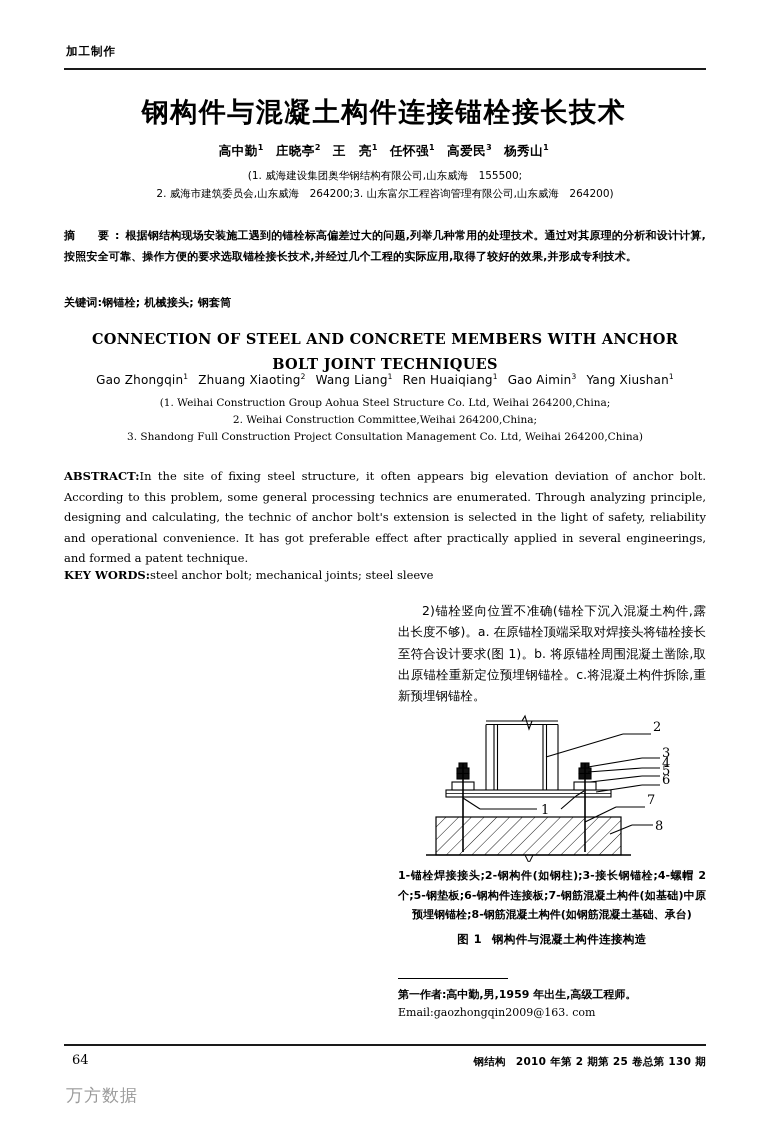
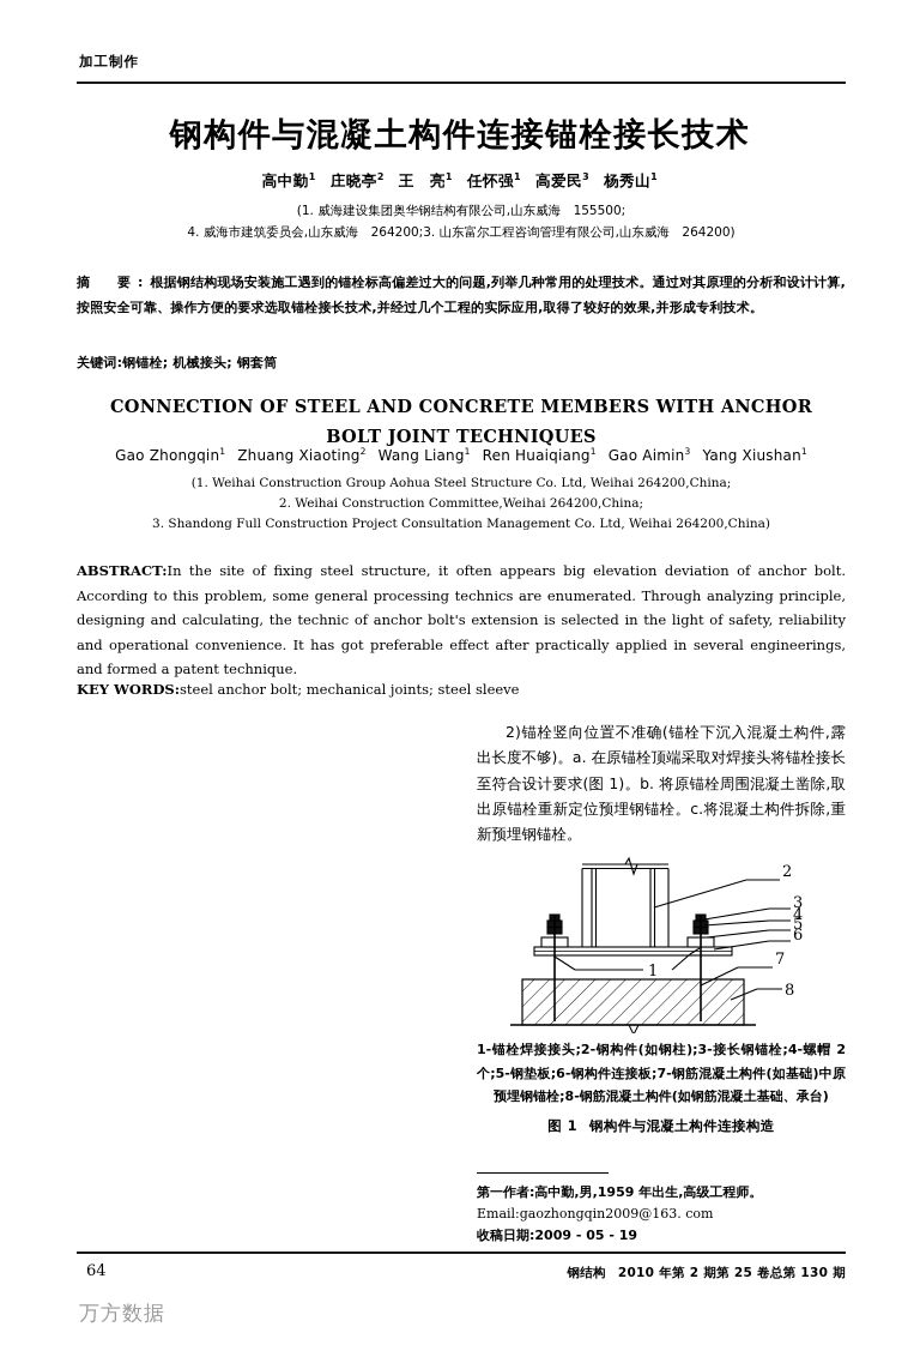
  加工制作
  钢构件与混凝土构件连接锚栓接长技术
  高中勤1 庄晓亭2 王 亮1 任怀强1 高爱民3 杨秀山1
  (1. 威海建设集团奥华钢结构有限公司,山东威海 155500;
- 2. 威海市建筑委员会,山东威海 264200;3. 山东富尔工程咨询管理有限公司,山东威海 264200)
+ 4. 威海市建筑委员会,山东威海 264200;3. 山东富尔工程咨询管理有限公司,山东威海 264200)
  摘 要:根据钢结构现场安装施工遇到的锚栓标高偏差过大的问题,列举几种常用的处理技术。通过对其原理的分析和设计计算,按照安全可靠、操作方便的要求选取锚栓接长技术,并经过几个工程的实际应用,取得了较好的效果,并形成专利技术。
  关键词:钢锚栓; 机械接头; 钢套筒
  CONNECTION OF STEEL AND CONCRETE MEMBERS WITH ANCHOR BOLT JOINT TECHNIQUES
  Gao Zhongqin1 Zhuang Xiaoting2 Wang Liang1 Ren Huaiqiang1 Gao Aimin3 Yang Xiushan1
  (1. Weihai Construction Group Aohua Steel Structure Co. Ltd, Weihai 264200,China;
  2. Weihai Construction Committee,Weihai 264200,China;
  3. Shandong Full Construction Project Consultation Management Co. Ltd, Weihai 264200,China)
  ABSTRACT:In the site of fixing steel structure, it often appears big elevation deviation of anchor bolt. According to this problem, some general processing technics are enumerated. Through analyzing principle, designing and calculating, the technic of anchor bolt's extension is selected in the light of safety, reliability and operational convenience. It has got preferable effect after practically applied in several engineerings, and formed a patent technique.
  KEY WORDS:steel anchor bolt; mechanical joints; steel sleeve
  2)锚栓竖向位置不准确(锚栓下沉入混凝土构件,露出长度不够)。a. 在原锚栓顶端采取对焊接头将锚栓接长至符合设计要求(图 1)。b. 将原锚栓周围混凝土凿除,取出原锚栓重新定位预埋钢锚栓。c.将混凝土构件拆除,重新预埋钢锚栓。
  2
  3
  4
  5
  6
  1
  7
  8
  1-锚栓焊接接头;2-钢构件(如钢柱);3-接长钢锚栓;4-螺帽 2 个;5-钢垫板;6-钢构件连接板;7-钢筋混凝土构件(如基础)中原预埋钢锚栓;8-钢筋混凝土构件(如钢筋混凝土基础、承台)
  图 1 钢构件与混凝土构件连接构造
  第一作者:高中勤,男,1959 年出生,高级工程师。
  Email:gaozhongqin2009@163. com
+ 收稿日期:2009 - 05 - 19
  64
  钢结构 2010 年第 2 期第 25 卷总第 130 期
  万方数据
